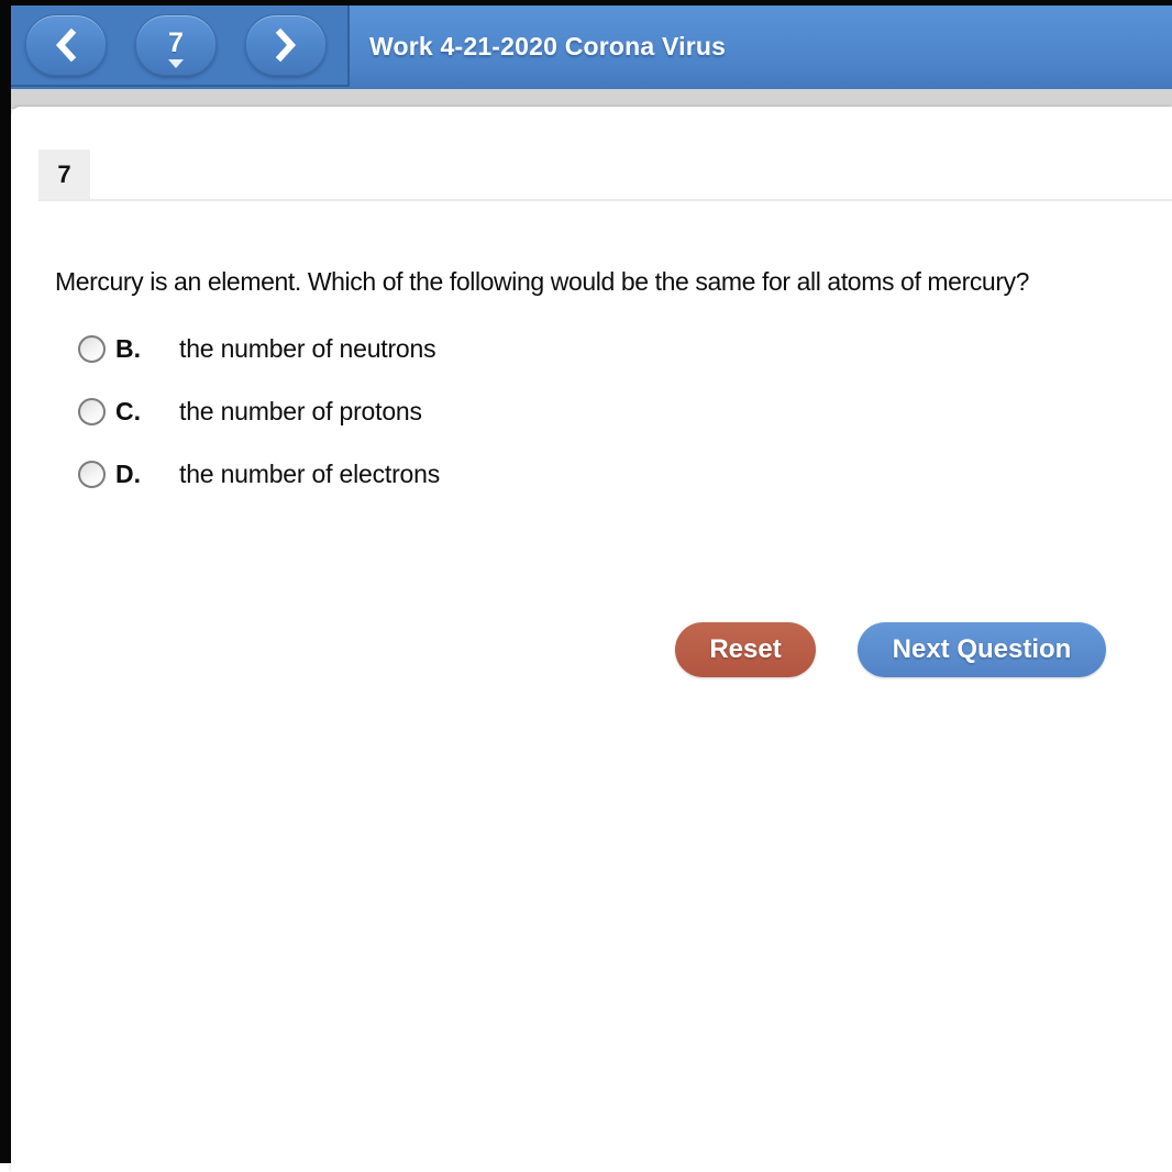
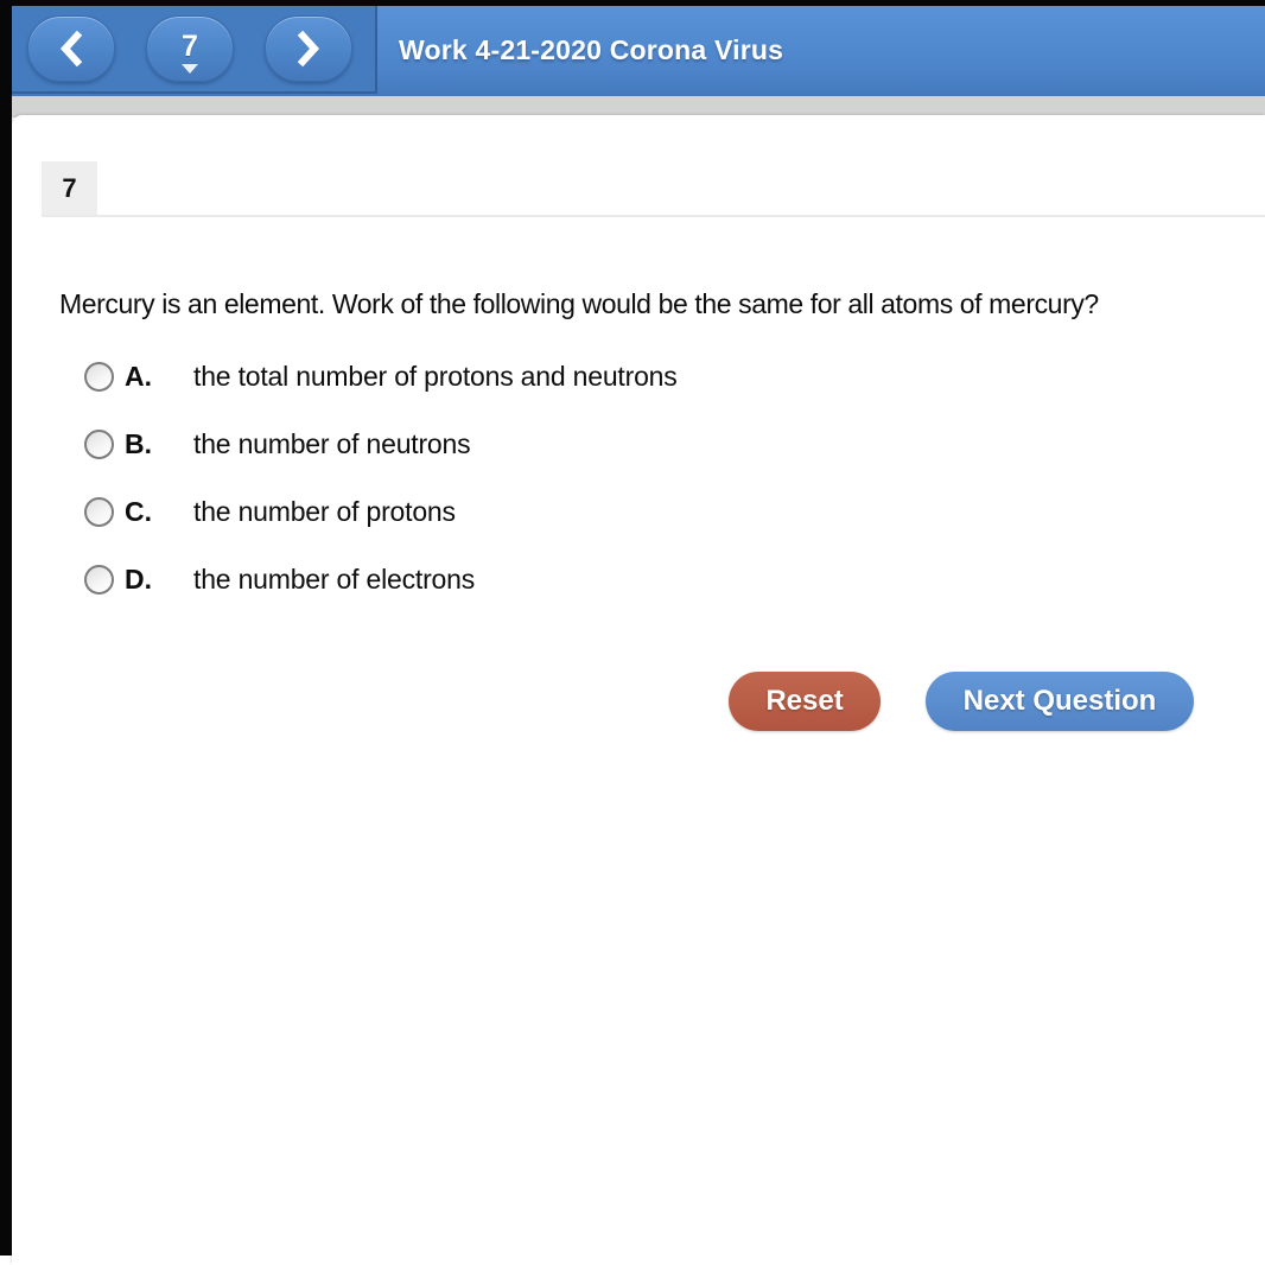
  7
  Work 4-21-2020 Corona Virus
  7
- Mercury is an element. Which of the following would be the same for all atoms of mercury?
+ Mercury is an element. Work of the following would be the same for all atoms of mercury?
+ A.
+ the total number of protons and neutrons
  B.
  the number of neutrons
  C.
  the number of protons
  D.
  the number of electrons
  Reset
  Next Question
